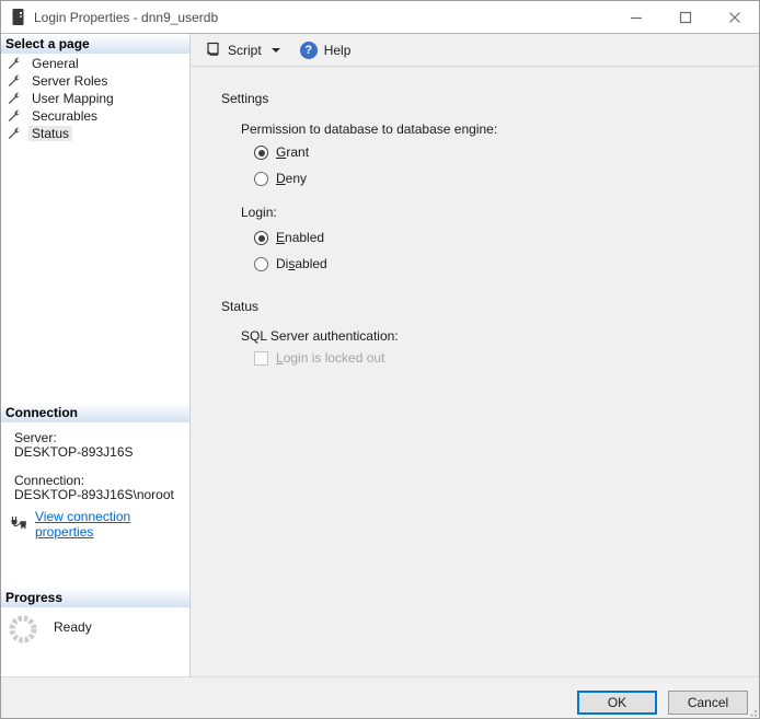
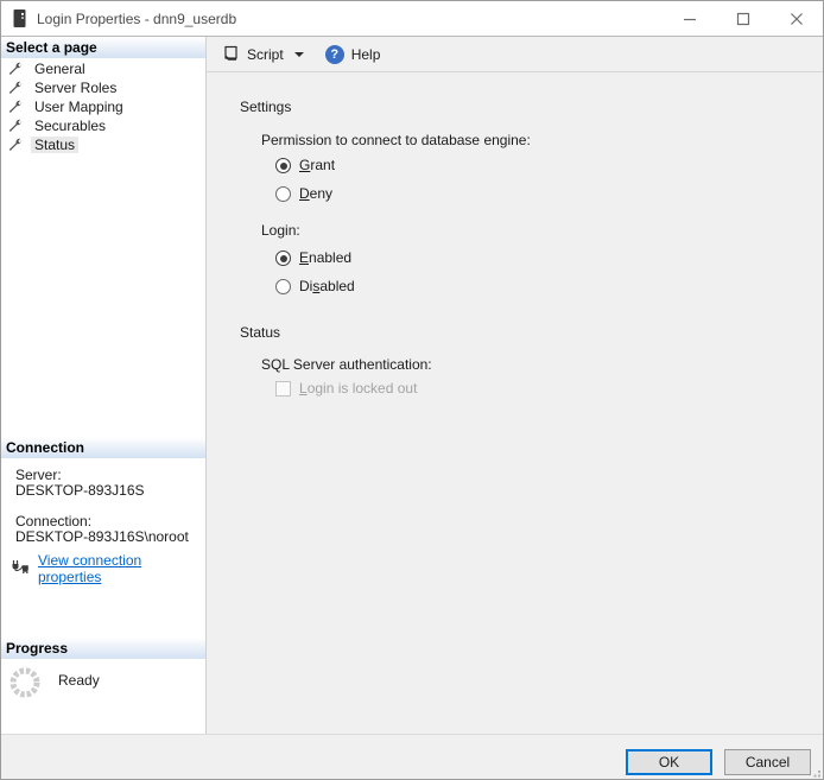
  Login Properties - dnn9_userdb
  Select a page
  General
  Server Roles
  User Mapping
  Securables
  Status
  Connection
  Server:
  DESKTOP-893J16S
  Connection:
  DESKTOP-893J16S\noroot
  View connection properties
  Progress
  Ready
  Script
  ?
  Help
  Settings
- Permission to database to database engine:
+ Permission to connect to database engine:
  Grant
  Deny
  Login:
  Enabled
  Disabled
  Status
  SQL Server authentication:
  Login is locked out
  OK
  Cancel
